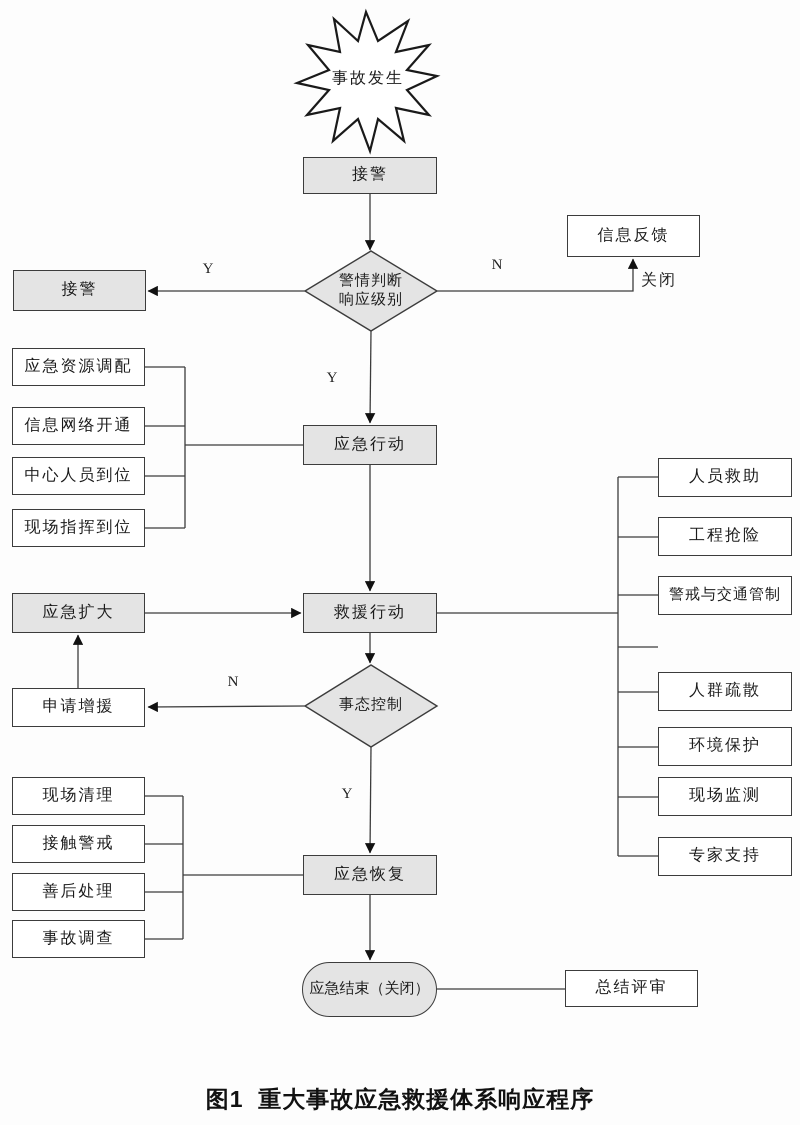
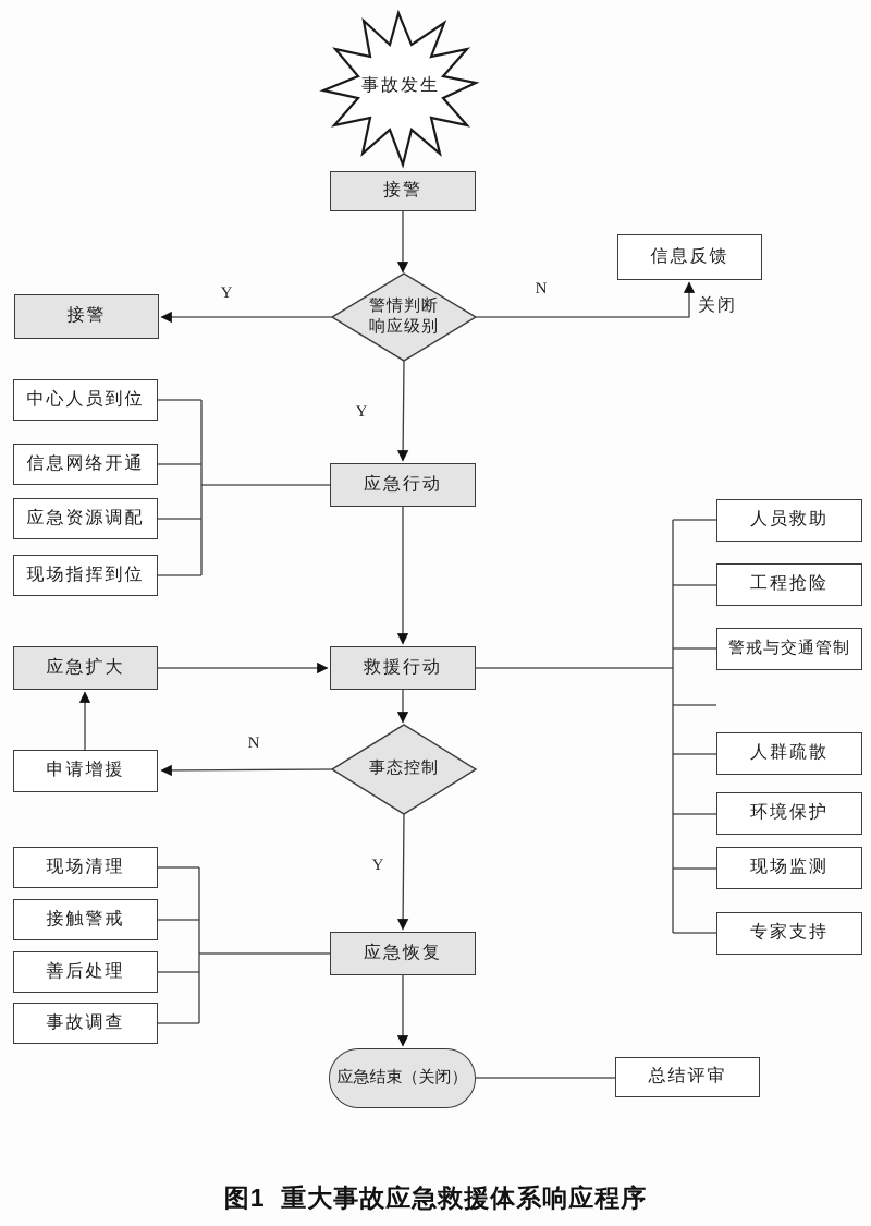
  事故发生
  接警
  信息反馈
  警情判断
  响应级别
  接警
- 应急资源调配
+ 中心人员到位
  信息网络开通
- 中心人员到位
+ 应急资源调配
  现场指挥到位
  应急行动
  救援行动
  应急扩大
  申请增援
  事态控制
  人员救助
  工程抢险
  警戒与交通管制
  人群疏散
  环境保护
  现场监测
  专家支持
  现场清理
  接触警戒
  善后处理
  事故调查
  应急恢复
  应急结束（关闭）
  总结评审
  Y
  N
  关闭
  Y
  N
  Y
  图1 重大事故应急救援体系响应程序
